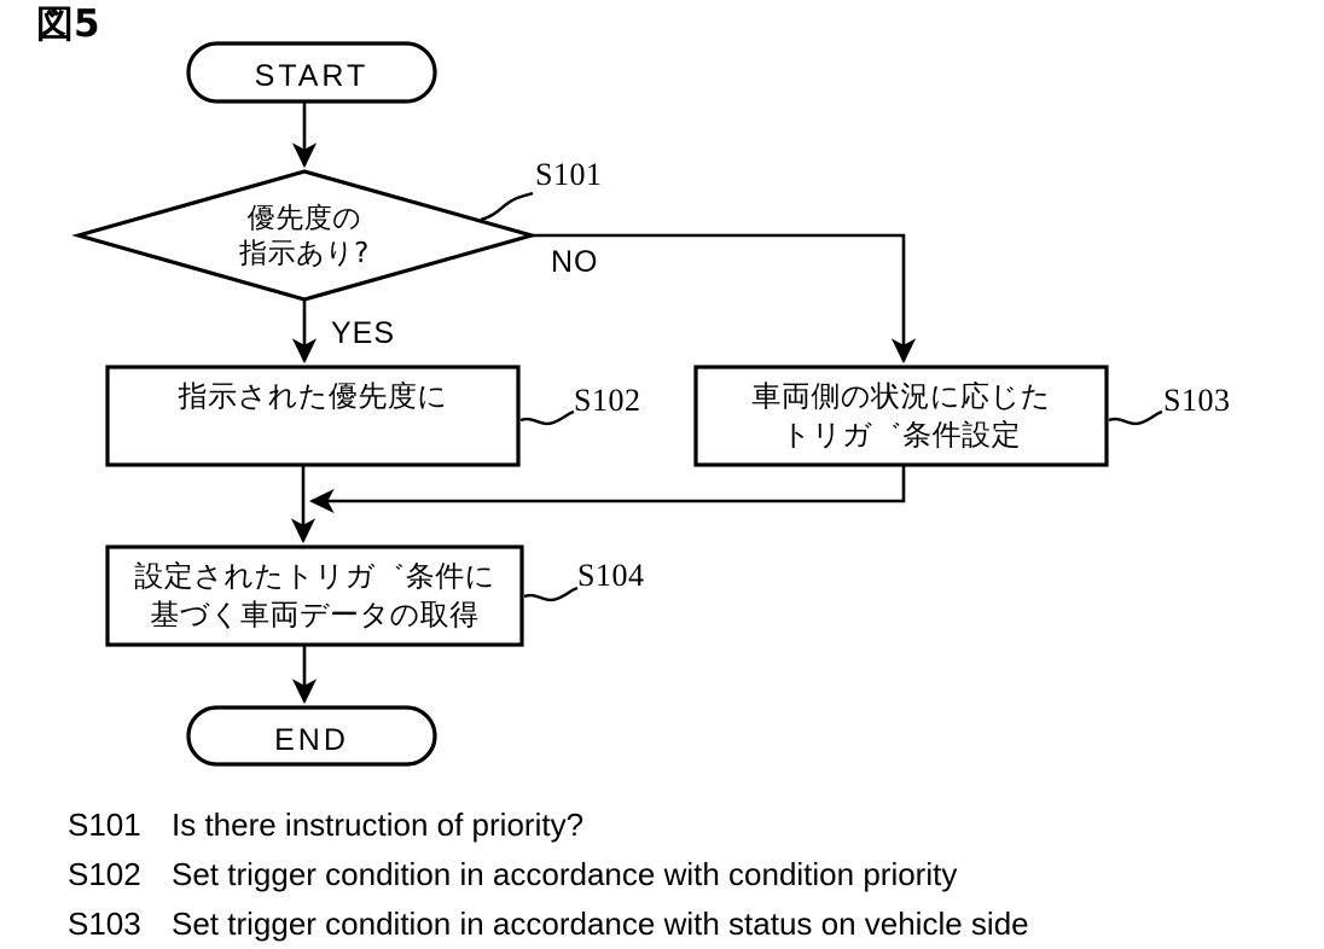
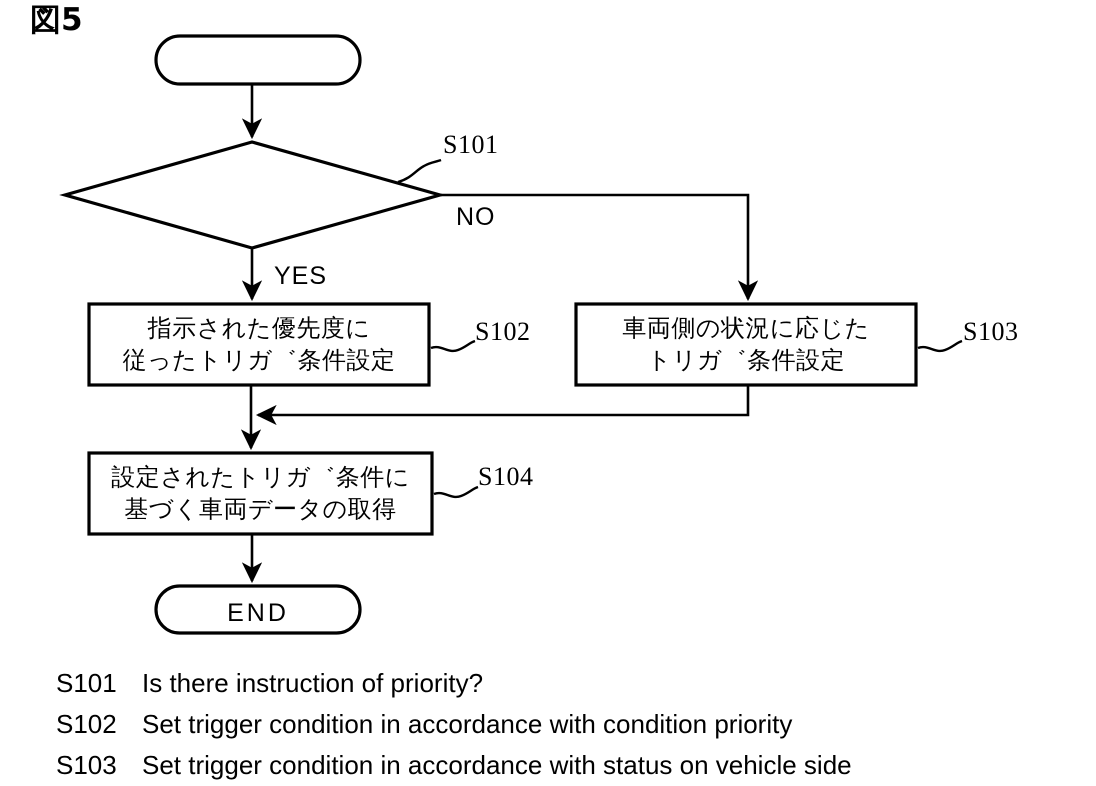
  図5
- START
- 優先度の
- 指示あり?
  S101
  YES
  NO
  指示された優先度に
+ 従ったトリガ゛条件設定
  S102
  車両側の状況に応じた
  トリガ゛条件設定
  S103
  設定されたトリガ゛条件に
  基づく車両データの取得
  S104
  END
  S101
  Is there instruction of priority?
  S102
  Set trigger condition in accordance with condition priority
  S103
  Set trigger condition in accordance with status on vehicle side
